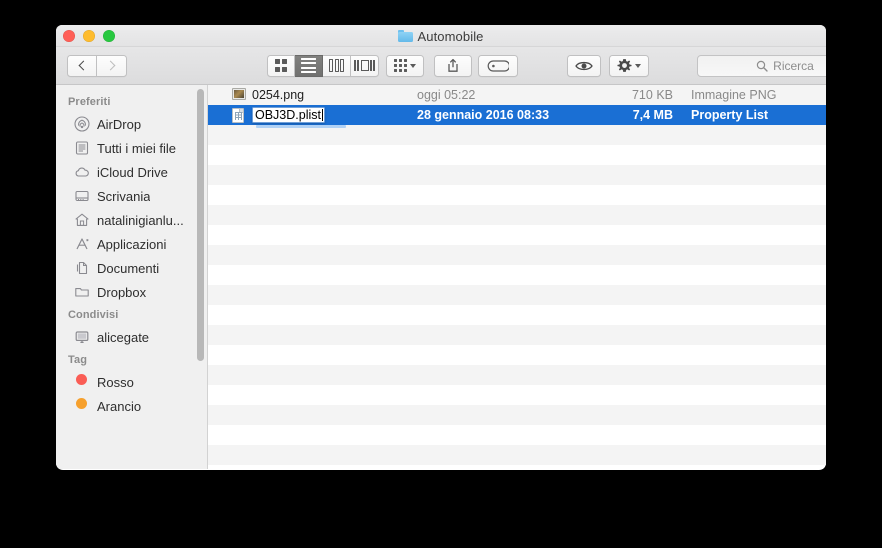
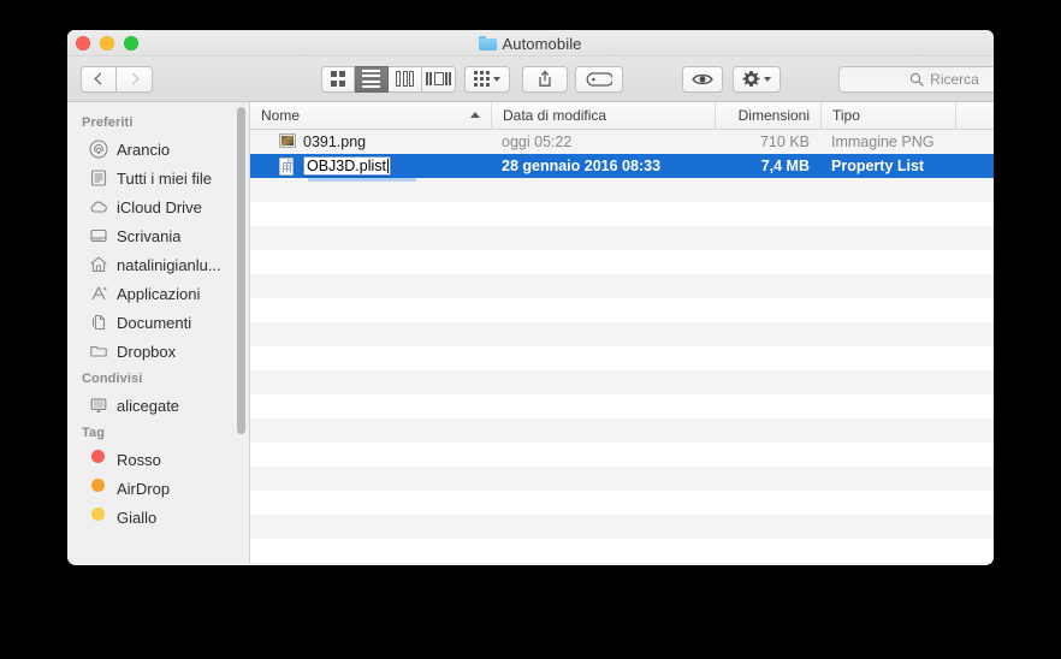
  Automobile
  Ricerca
  Preferiti
- AirDrop
+ Arancio
  Tutti i miei file
  iCloud Drive
  Scrivania
  natalinigianlu...
  Applicazioni
  Documenti
  Dropbox
  Condivisi
  alicegate
  Tag
  Rosso
- Arancio
+ AirDrop
+ Giallo
+ Nome
+ Data di modifica
+ Dimensioni
+ Tipo
- 0254.png
+ 0391.png
  oggi 05:22
  710 KB
  Immagine PNG
  OBJ3D.plist
  28 gennaio 2016 08:33
  7,4 MB
  Property List
